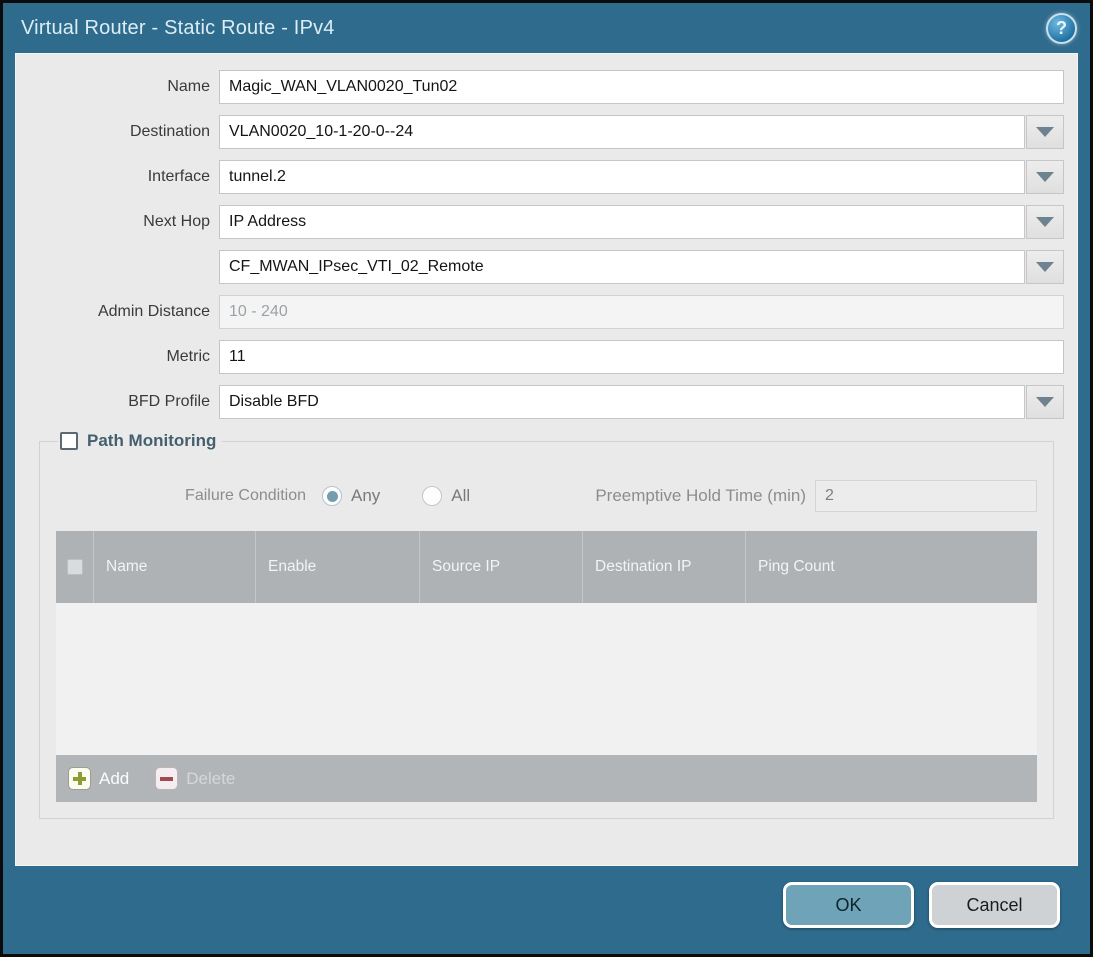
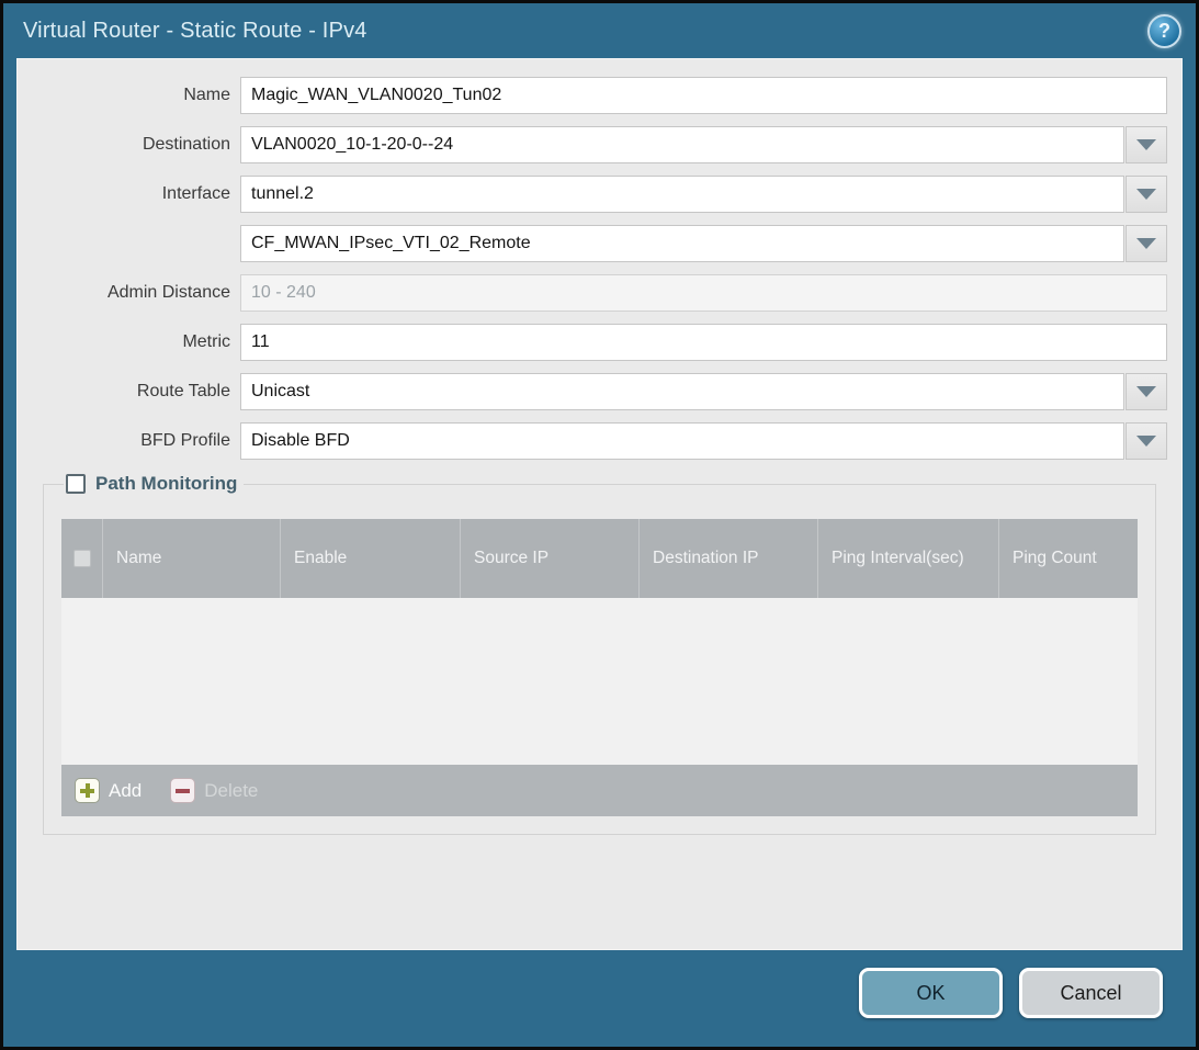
  Virtual Router - Static Route - IPv4
  ?
  Name
  Magic_WAN_VLAN0020_Tun02
  Destination
  VLAN0020_10-1-20-0--24
  Interface
  tunnel.2
- Next Hop
- IP Address
  CF_MWAN_IPsec_VTI_02_Remote
  Admin Distance
  10 - 240
  Metric
  11
+ Route Table
+ Unicast
  BFD Profile
  Disable BFD
  Path Monitoring
- Failure Condition
- Any
- All
- Preemptive Hold Time (min)
- 2
  Name
  Enable
  Source IP
  Destination IP
+ Ping Interval(sec)
  Ping Count
  Add
  Delete
  OK
  Cancel
